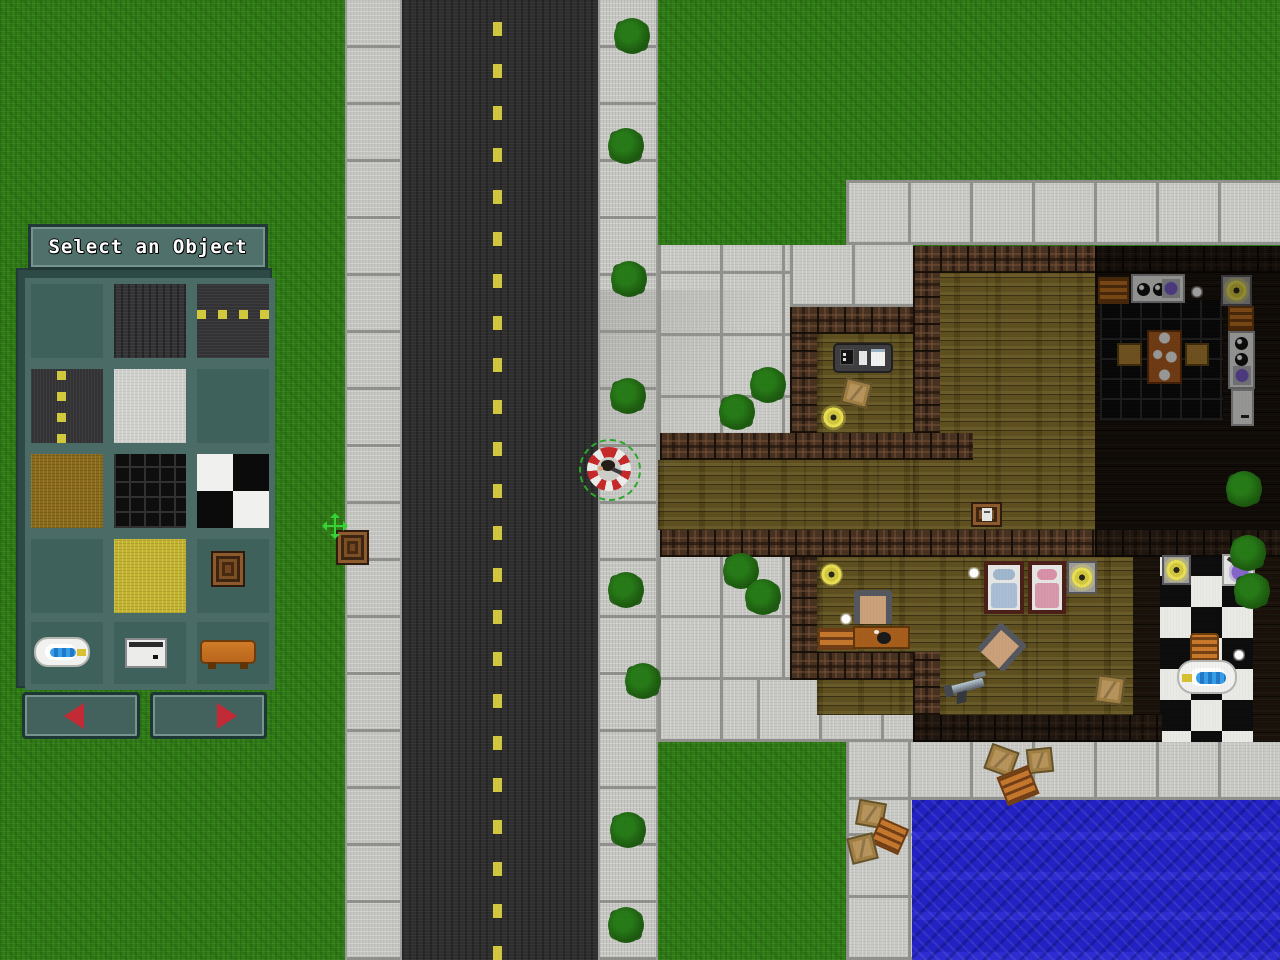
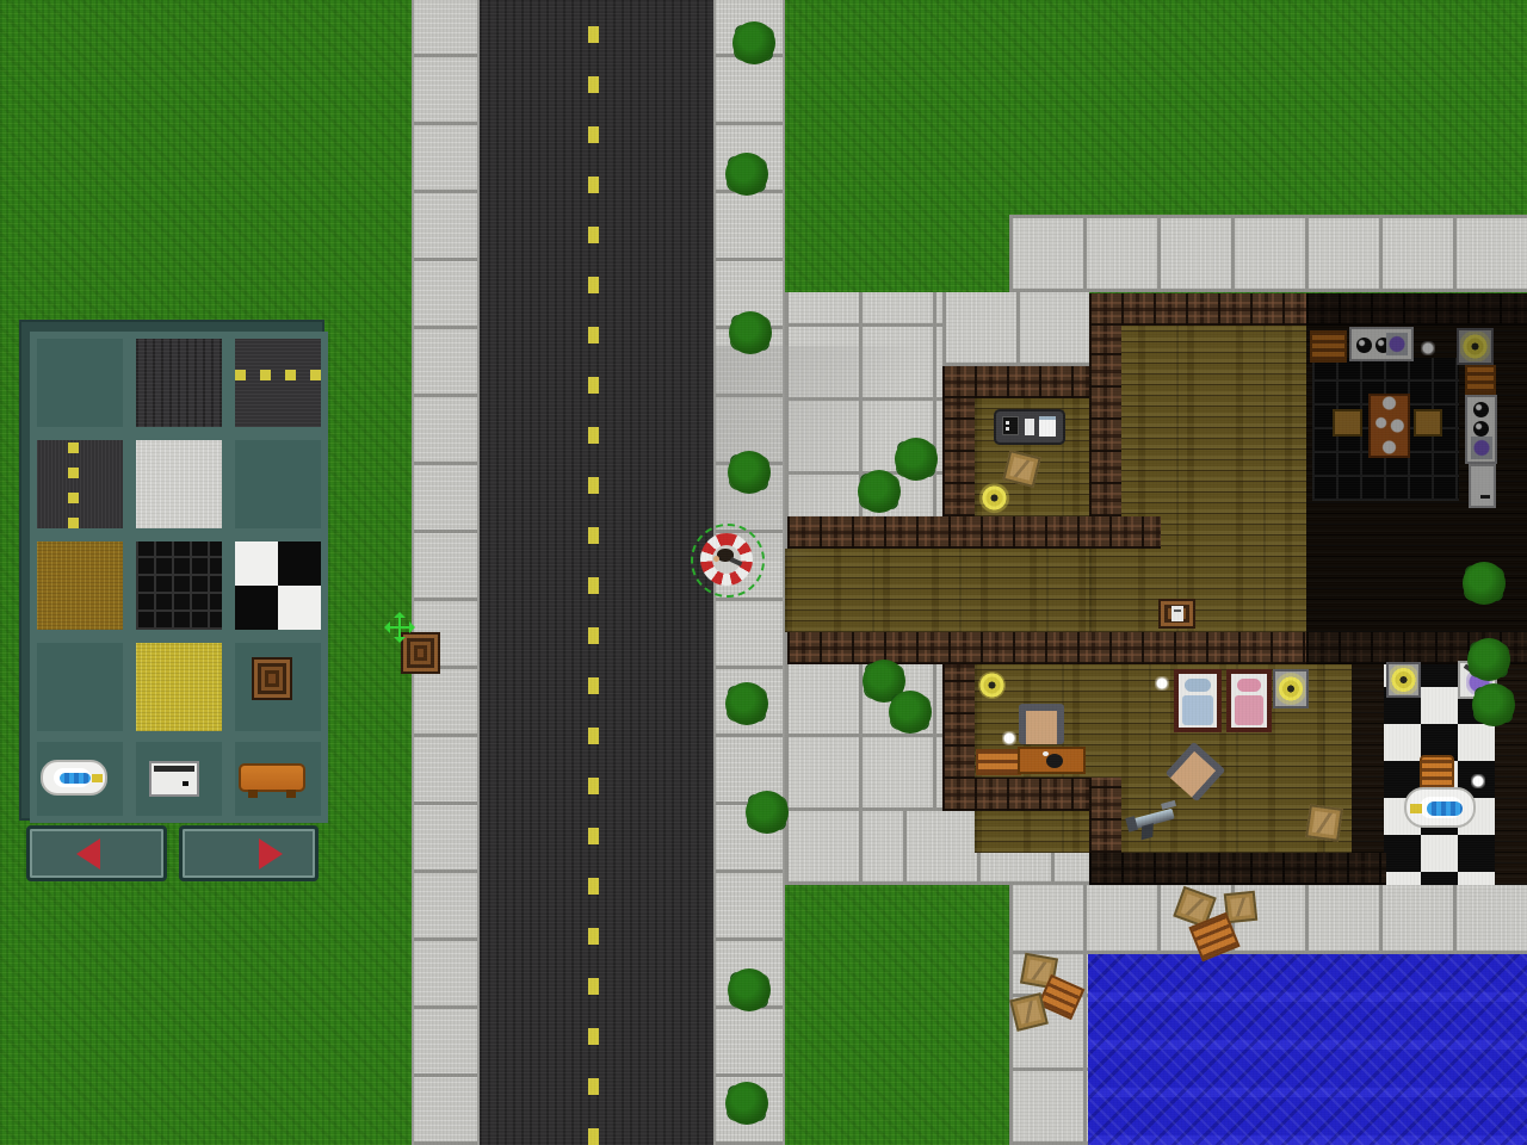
- Select an Object
